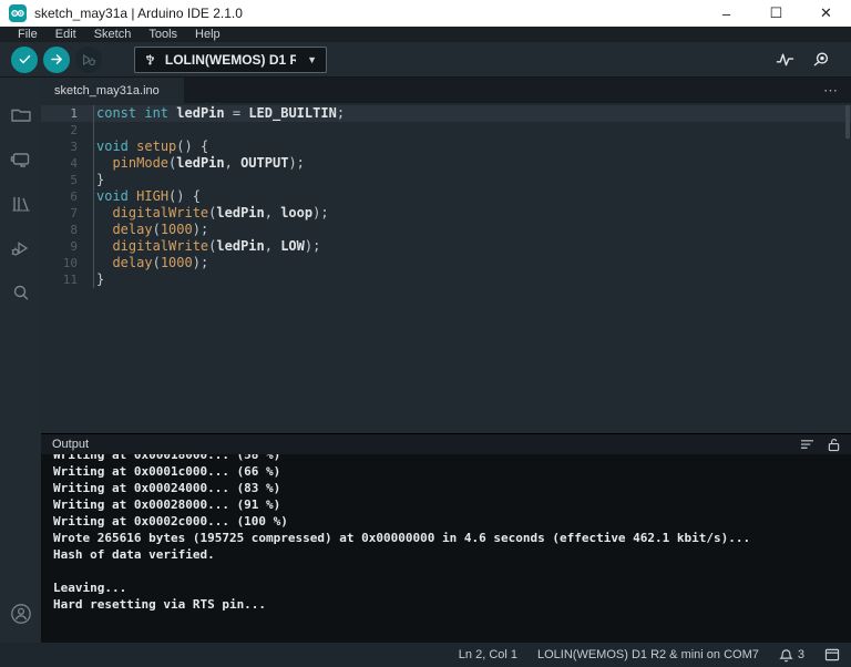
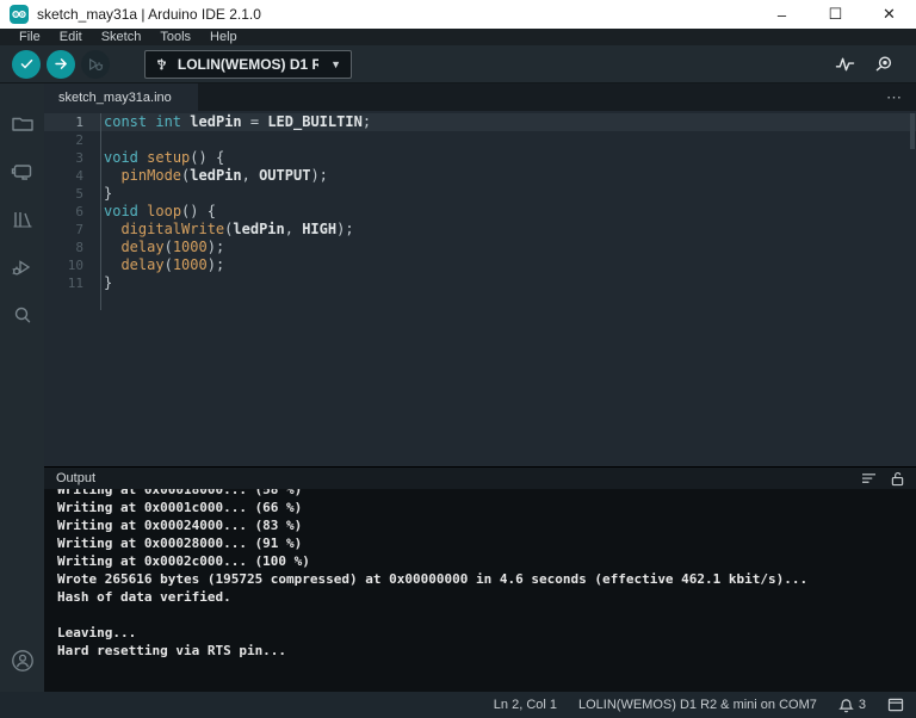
  sketch_may31a | Arduino IDE 2.1.0
  –
  ☐
  ✕
  File
  Edit
  Sketch
  Tools
  Help
  LOLIN(WEMOS) D1 R
  ▼
  sketch_may31a.ino
  ⋯
  1
  const int ledPin = LED_BUILTIN;
  2
  3
  void setup() {
  4
  pinMode(ledPin, OUTPUT);
  5
  }
  6
- void HIGH() {
+ void loop() {
  7
- digitalWrite(ledPin, loop);
+ digitalWrite(ledPin, HIGH);
  8
  delay(1000);
- 9
- digitalWrite(ledPin, LOW);
  10
  delay(1000);
  11
  }
  Output
  Writing at 0x00018000... (58 %)
  Writing at 0x0001c000... (66 %)
  Writing at 0x00024000... (83 %)
  Writing at 0x00028000... (91 %)
  Writing at 0x0002c000... (100 %)
  Wrote 265616 bytes (195725 compressed) at 0x00000000 in 4.6 seconds (effective 462.1 kbit/s)...
  Hash of data verified.
  Leaving...
  Hard resetting via RTS pin...
  Ln 2, Col 1
  LOLIN(WEMOS) D1 R2 & mini on COM7
  3
